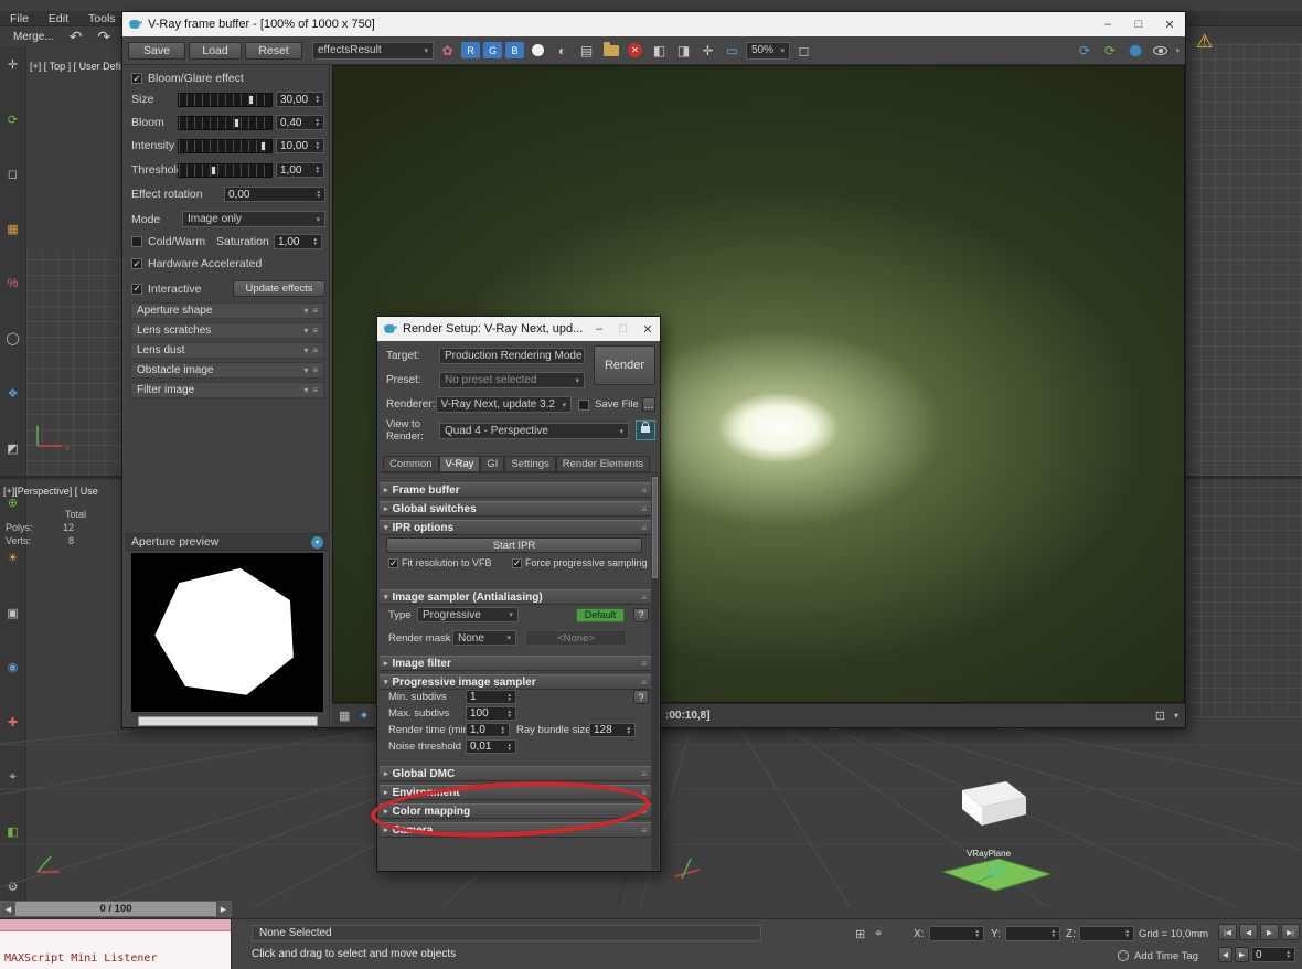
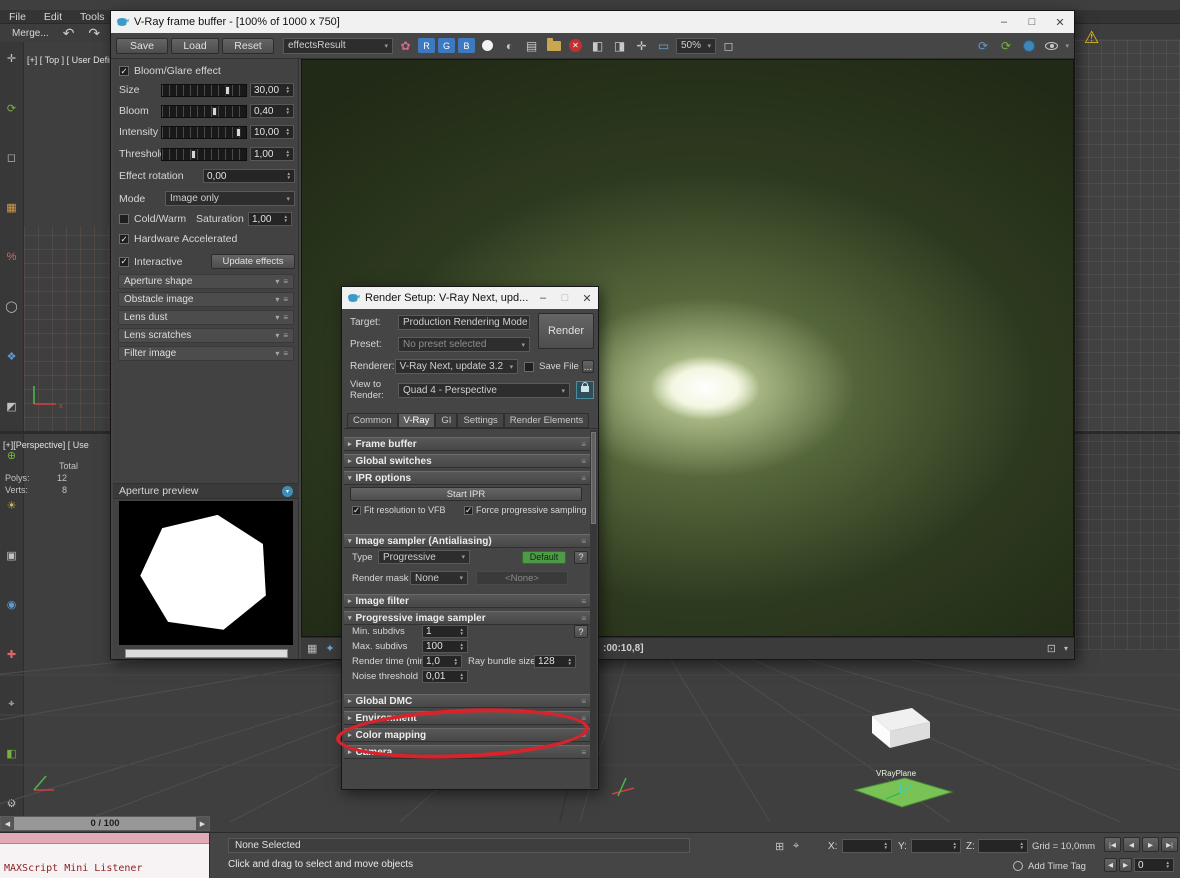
  File
  Edit
  Tools
  Merge...
  ↶
  ↷
  ✛
  ⟳
  ◻
  ▦
  %
  ◯
  ❖
  ◩
  ⊕
  ☀
  ▣
  ◉
  ✚
  ⌖
  ◧
  ⚙
  [+] [ Top ] [ User Defi
  [+][Perspective] [ Use
  Total
  Polys:
  12
  Verts:
  8
  VRayPlane
  ⚠
  V-Ray frame buffer - [100% of 1000 x 750]
  –
  □
  ✕
  Save
  Load
  Reset
  effectsResult
  ✿
  R
  G
  B
  ◐
  ▤
  ✕
  ◧
  ◨
  ✛
  ▭
  50%
  ◻
  ⟳
  ⟳
  Bloom/Glare effect
  Size
  30,00
  Bloom
  0,40
  Intensity
  10,00
  Threshol
  1,00
  Effect rotation
  0,00
  Mode
  Image only
  Cold/Warm
  Saturation
  1,00
  Hardware Accelerated
  Interactive
  Update effects
  Aperture shape
  ▾
  ≡
- Lens scratches
+ Obstacle image
  ▾
  ≡
  Lens dust
  ▾
  ≡
- Obstacle image
+ Lens scratches
  ▾
  ≡
  Filter image
  ▾
  ≡
  Aperture preview
  ▦
  ✦
  :00:10,8]
  ⊡
  ▾
  Render Setup: V-Ray Next, upd...
  –
  □
  ✕
  Target:
  Production Rendering Mode
  Render
  Preset:
  No preset selected
  Renderer:
  V-Ray Next, update 3.2
  Save File
  ...
  View to Render:
  Quad 4 - Perspective
  Common
  V-Ray
  GI
  Settings
  Render Elements
  Frame buffer
  ≡
  Global switches
  ≡
  IPR options
  ≡
  Start IPR
  Fit resolution to VFB
  Force progressive sampling
  Image sampler (Antialiasing)
  ≡
  Type
  Progressive
  Default
  ?
  Render mask
  None
  <None>
  Image filter
  ≡
  Progressive image sampler
  ≡
  Min. subdivs
  1
  ?
  Max. subdivs
  100
  Render time (mi
  1,0
  Ray bundle size
  128
  Noise threshold
  0,01
  Global DMC
  ≡
  Environment
  ≡
  Color mapping
  ≡
  Camera
  ≡
  0 / 100
  MAXScript Mini Listener
  None Selected
  Click and drag to select and move objects
  ⊞
  ⌖
  X:
  Y:
  Z:
  Grid = 10,0mm
  Add Time Tag
  0
